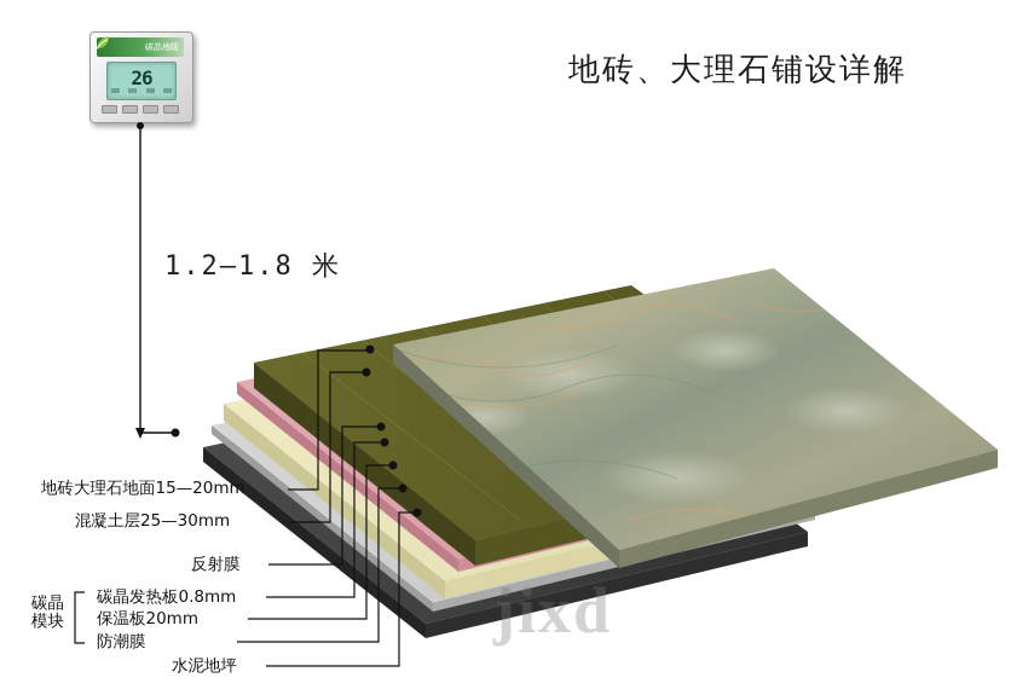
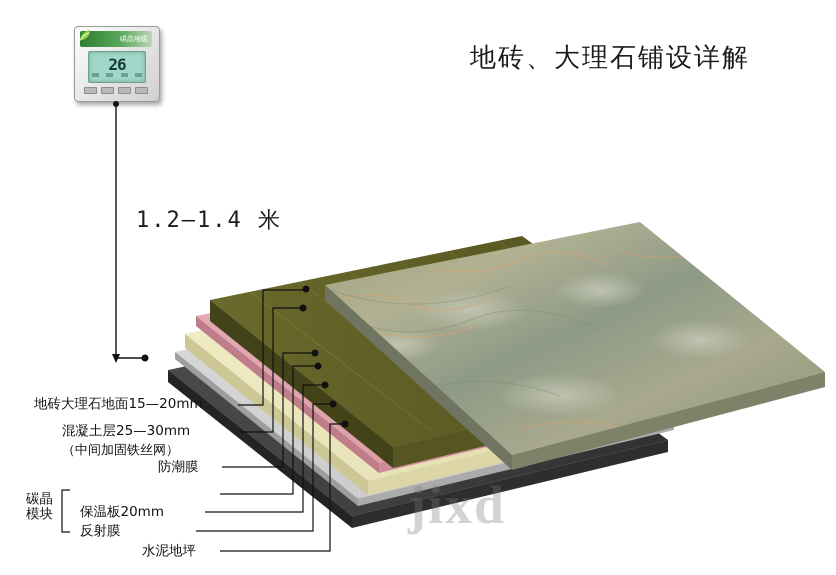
  地砖、大理石铺设详解
  碳晶地暖
  26
- 1.2—1.8 米
+ 1.2—1.4 米
  地砖大理石地面15—20mm
  混凝土层25—30mm
+ （中间加固铁丝网）
- 反射膜
+ 防潮膜
- 碳晶发热板0.8mm
  保温板20mm
- 防潮膜
+ 反射膜
  水泥地坪
  碳晶
  模块
  jixd
